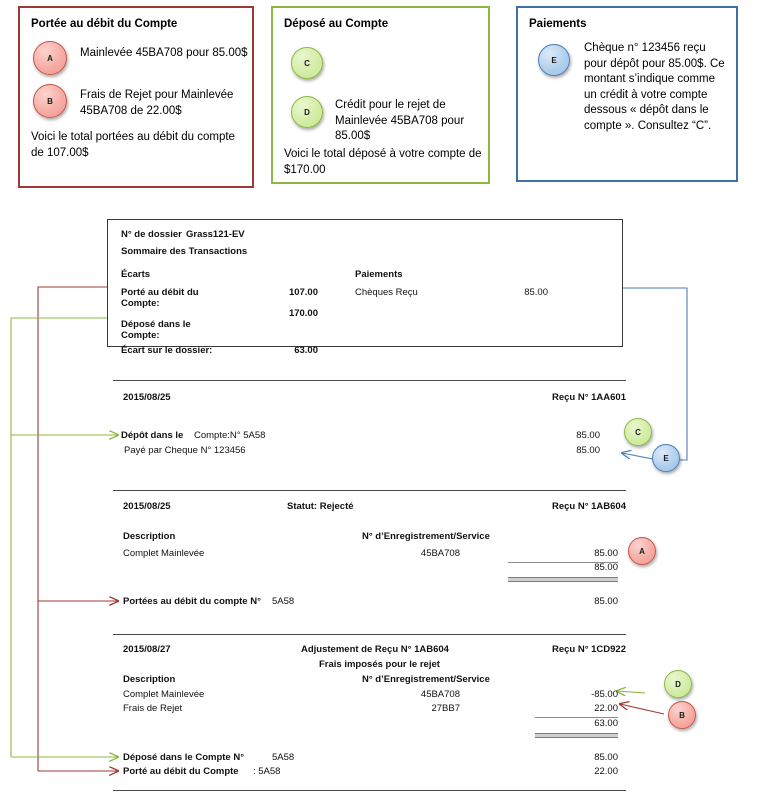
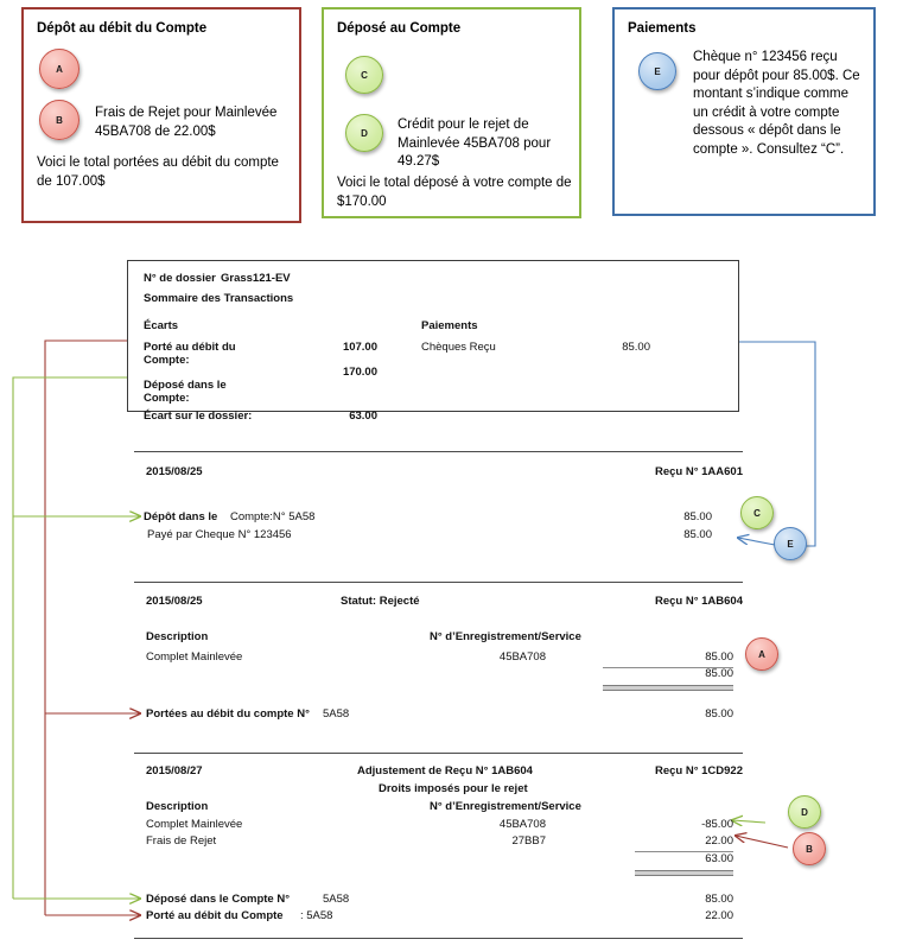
- Portée au débit du Compte
+ Dépôt au débit du Compte
  A
- Mainlevée 45BA708 pour 85.00$
  B
  Frais de Rejet pour Mainlevée 45BA708 de 22.00$
  Voici le total portées au débit du compte de 107.00$
  Déposé au Compte
  C
  D
- Crédit pour le rejet de Mainlevée 45BA708 pour 85.00$
+ Crédit pour le rejet de Mainlevée 45BA708 pour 49.27$
  Voici le total déposé à votre compte de $170.00
  Paiements
  E
  Chèque n° 123456 reçu pour dépôt pour 85.00$. Ce montant s’indique comme un crédit à votre compte dessous « dépôt dans le compte ». Consultez “C”.
  N° de dossier
  Grass121-EV
  Sommaire des Transactions
  Écarts
  Paiements
  Porté au débit du
  Compte:
  107.00
  170.00
  Déposé dans le
  Compte:
  Écart sur le dossier:
  63.00
  Chèques Reçu
  85.00
  2015/08/25
  Reçu N° 1AA601
  Dépôt dans le
  Compte:N° 5A58
  85.00
  Payé par Cheque N° 123456
  85.00
  C
  E
  2015/08/25
  Statut: Rejecté
  Reçu N° 1AB604
  Description
  N° d’Enregistrement/Service
  Complet Mainlevée
  45BA708
  85.00
  85.00
  A
  Portées au débit du compte N°
  5A58
  85.00
  2015/08/27
  Adjustement de Reçu N° 1AB604
  Reçu N° 1CD922
- Frais imposés pour le rejet
+ Droits imposés pour le rejet
  Description
  N° d’Enregistrement/Service
  Complet Mainlevée
  45BA708
  -85.00
  Frais de Rejet
  27BB7
  22.00
  63.00
  D
  B
  Déposé dans le Compte N°
  5A58
  85.00
  Porté au débit du Compte
  : 5A58
  22.00
